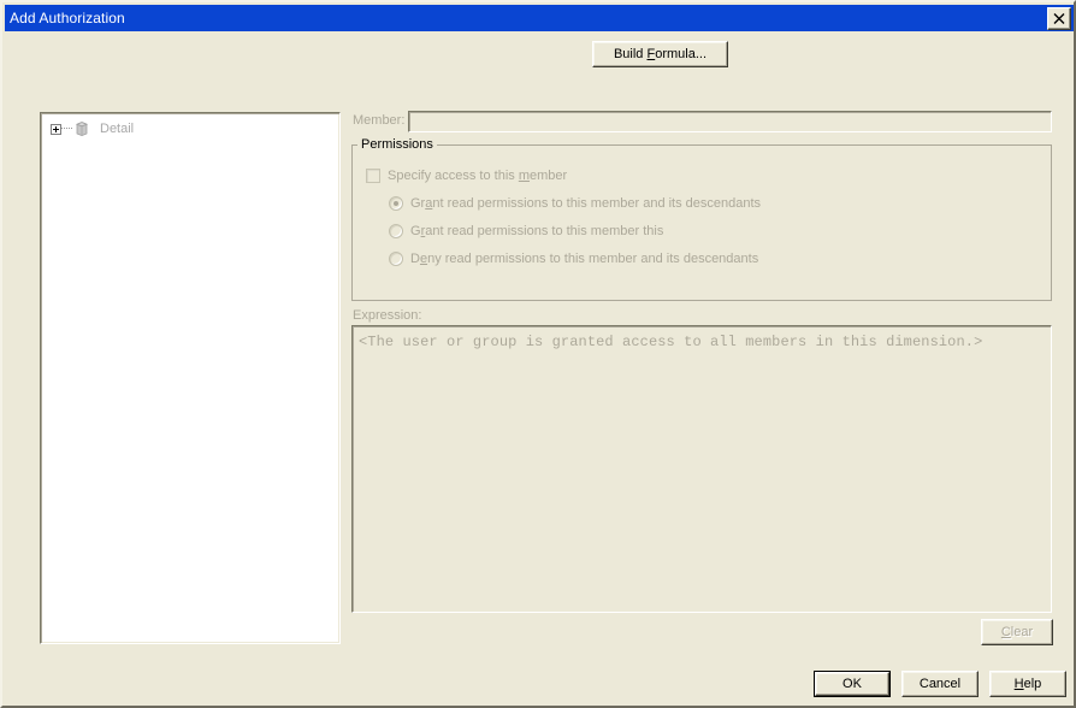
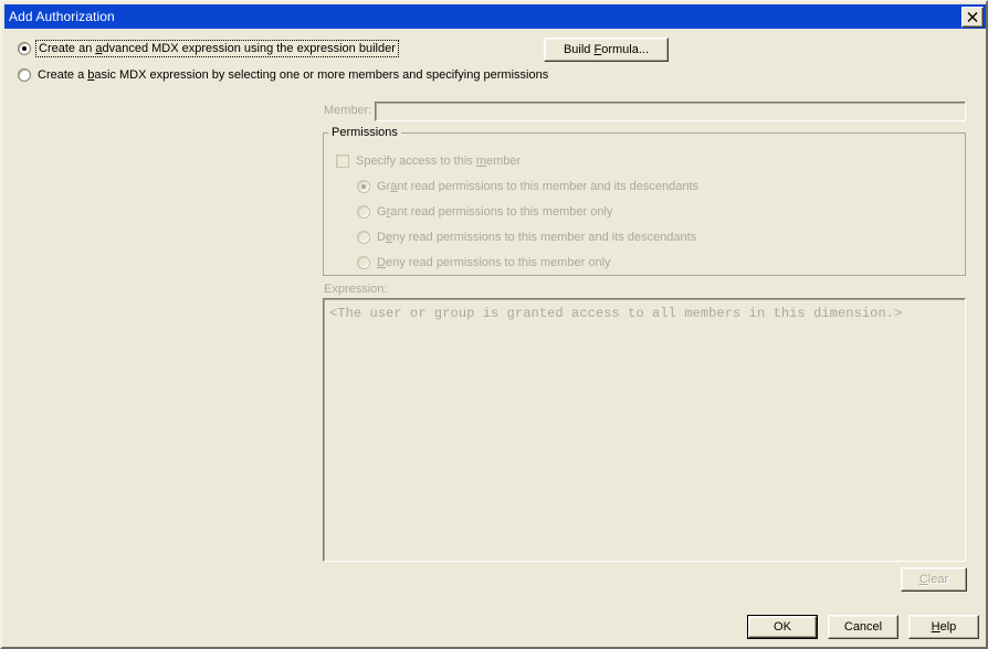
  Add Authorization
+ Create an advanced MDX expression using the expression builder
+ Create a basic MDX expression by selecting one or more members and specifying permissions
  Build Formula...
- Detail
  Member:
  Permissions
  Specify access to this member
  Grant read permissions to this member and its descendants
- Grant read permissions to this member this
+ Grant read permissions to this member only
  Deny read permissions to this member and its descendants
+ Deny read permissions to this member only
  Expression:
  <The user or group is granted access to all members in this dimension.>
  Clear
  OK
  Cancel
  Help
